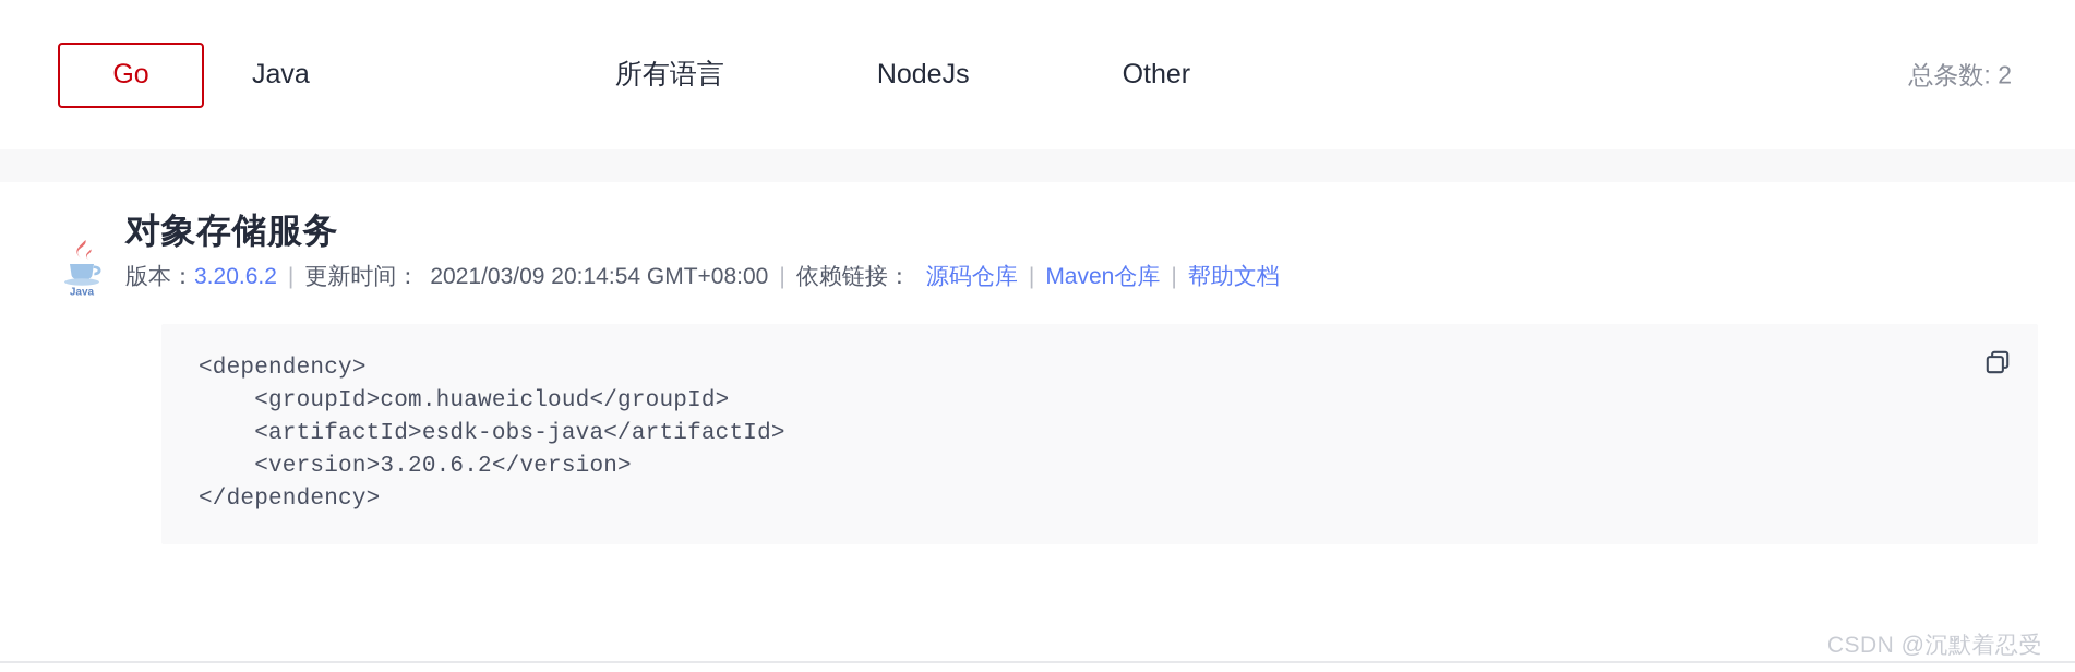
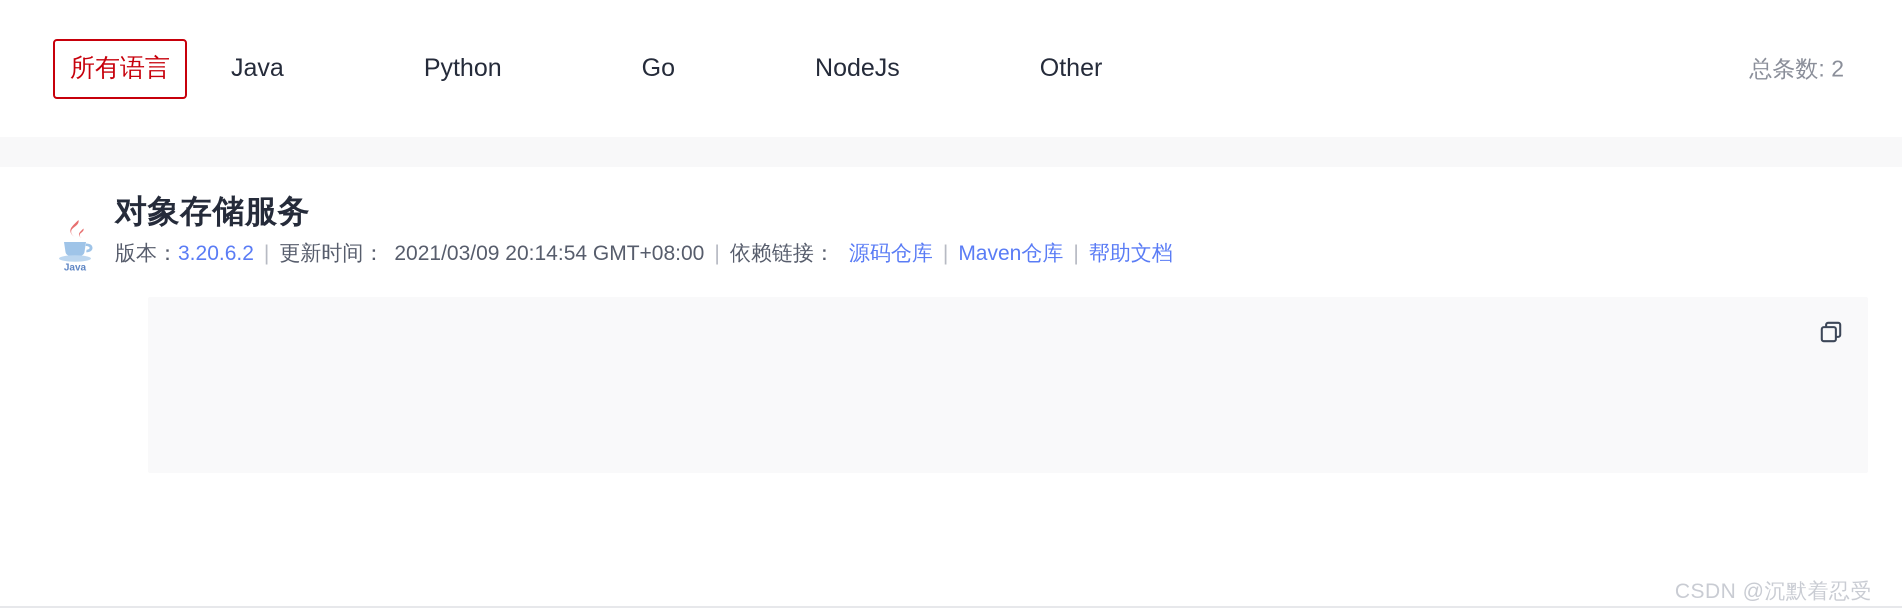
- Go
+ 所有语言
  Java
+ Python
- 所有语言
+ Go
  NodeJs
  Other
  总条数: 2
  Java
  对象存储服务
  版本：
  3.20.6.2
  |
  更新时间：
  2021/03/09 20:14:54 GMT+08:00
  |
  依赖链接：
  源码仓库
  |
  Maven仓库
  |
  帮助文档
- <dependency>
- <groupId>com.huaweicloud</groupId>
- <artifactId>esdk-obs-java</artifactId>
- <version>3.20.6.2</version>
- </dependency>
  CSDN @沉默着忍受
